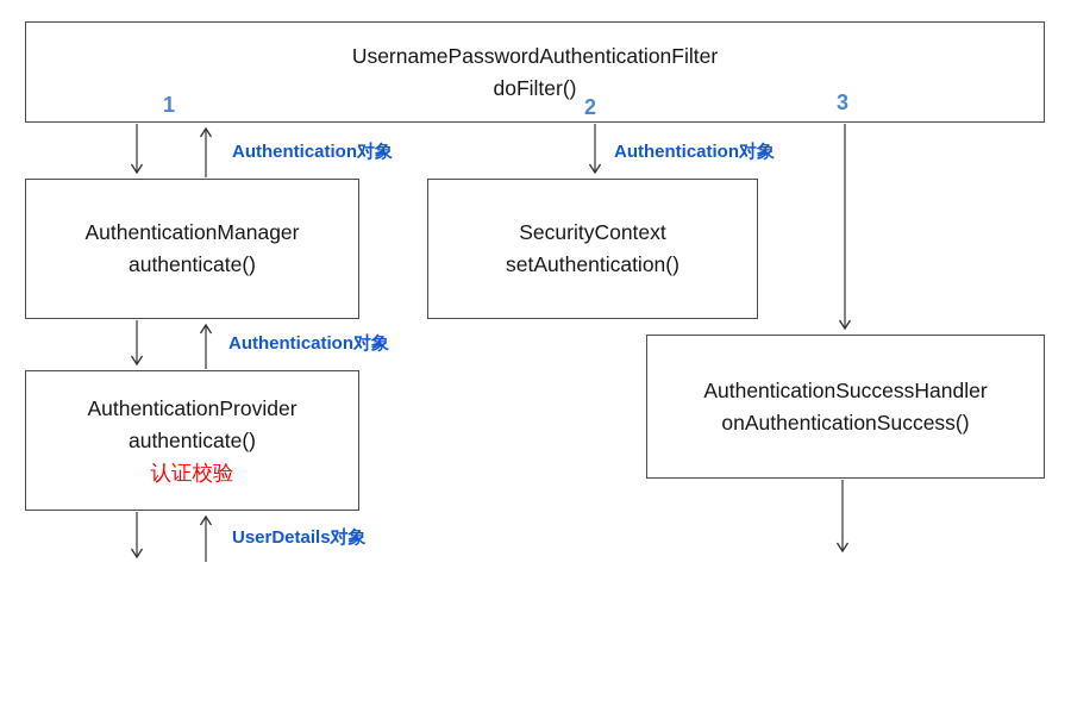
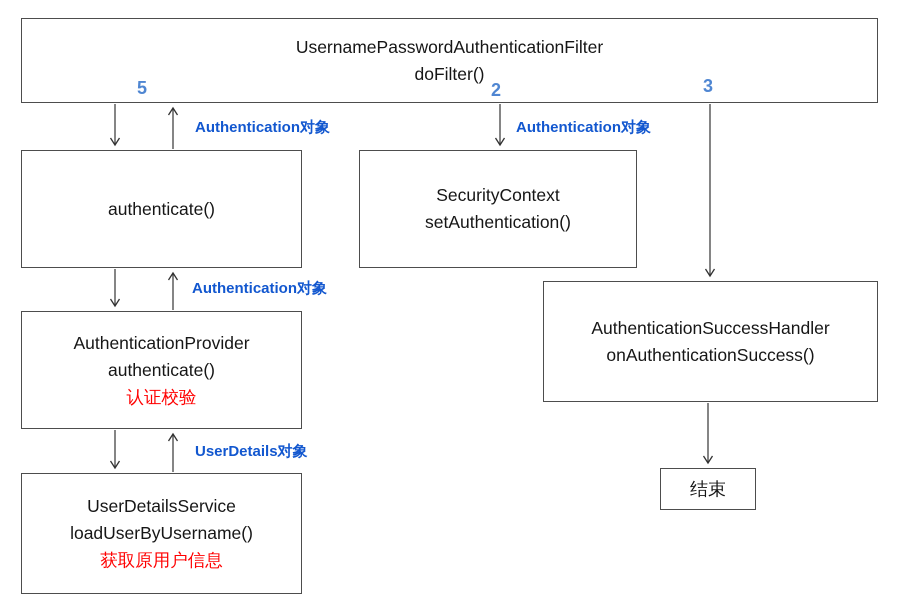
  UsernamePasswordAuthenticationFilter
  doFilter()
- AuthenticationManager
  authenticate()
  SecurityContext
  setAuthentication()
  AuthenticationProvider
  authenticate()
  认证校验
  AuthenticationSuccessHandler
  onAuthenticationSuccess()
+ UserDetailsService
+ loadUserByUsername()
+ 获取原用户信息
+ 结束
- 1
+ 5
  2
  3
  Authentication对象
  Authentication对象
  Authentication对象
  UserDetails对象
